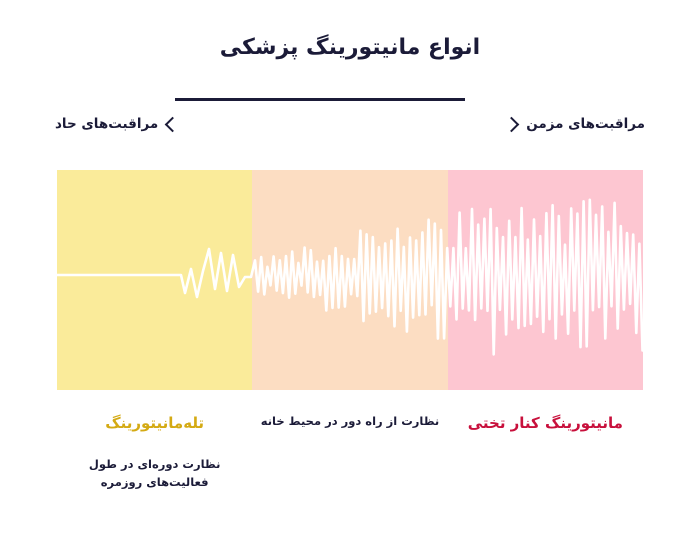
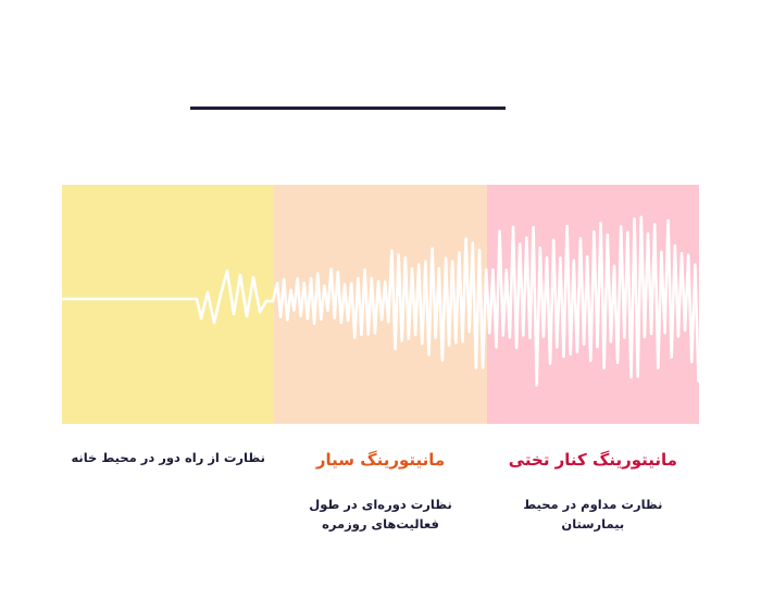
- انواع مانیتورینگ پزشکی
- مراقبتهای مزمن
- مراقبت‌های حاد
  مانیتورینگ کنار تختی
+ نظارت مداوم در محیط بیمارستان
+ مانیتورینگ سیار
- نظارت از راه دور در محیط خانه
+ نظارت دوره‌ای در طول فعالیت‌های روزمره
- تله‌مانیتورینگ
- نظارت دوره‌ای در طول فعالیت‌های روزمره
+ نظارت از راه دور در محیط خانه
